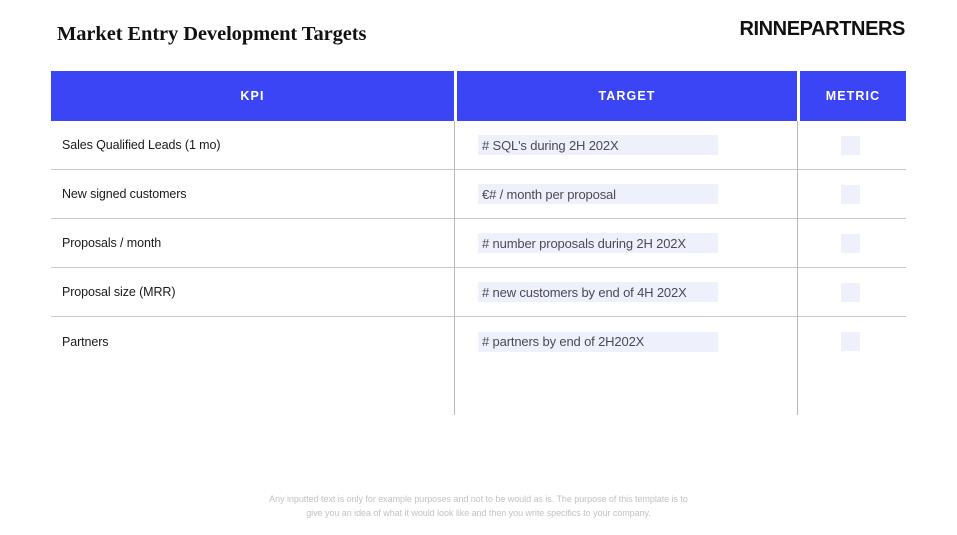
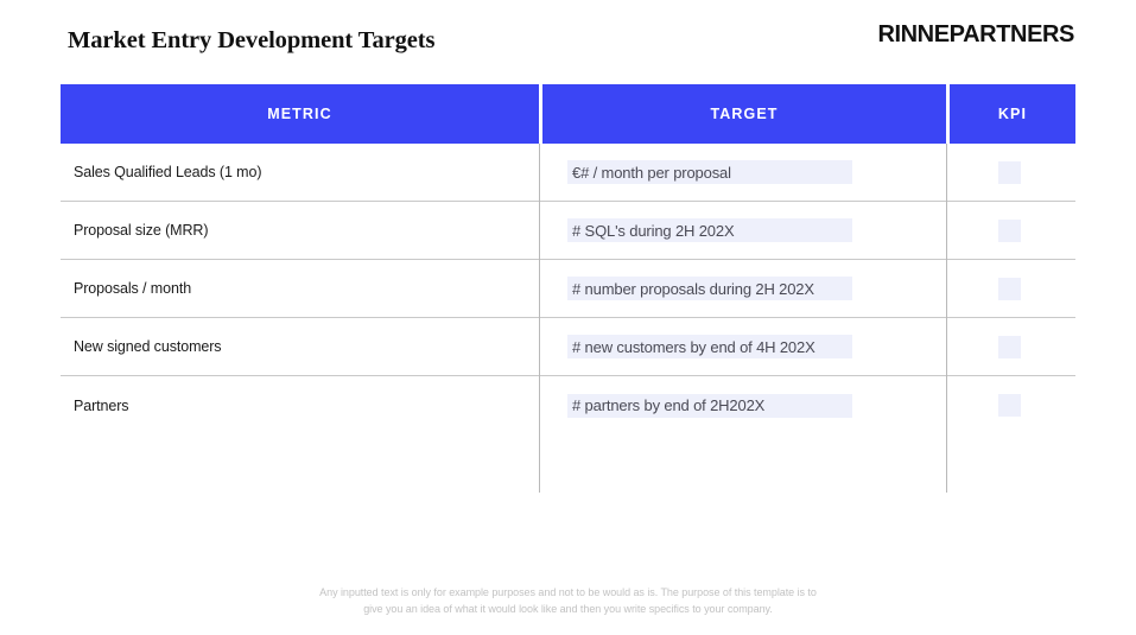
  Market Entry Development Targets
  RINNEPARTNERS
- KPI
+ METRIC
  TARGET
- METRIC
+ KPI
  Sales Qualified Leads (1 mo)
- # SQL's during 2H 202X
+ €# / month per proposal
- New signed customers
+ Proposal size (MRR)
- €# / month per proposal
+ # SQL's during 2H 202X
  Proposals / month
  # number proposals during 2H 202X
- Proposal size (MRR)
+ New signed customers
  # new customers by end of 4H 202X
  Partners
  # partners by end of 2H202X
  Any inputted text is only for example purposes and not to be would as is. The purpose of this template is to
  give you an idea of what it would look like and then you write specifics to your company.
